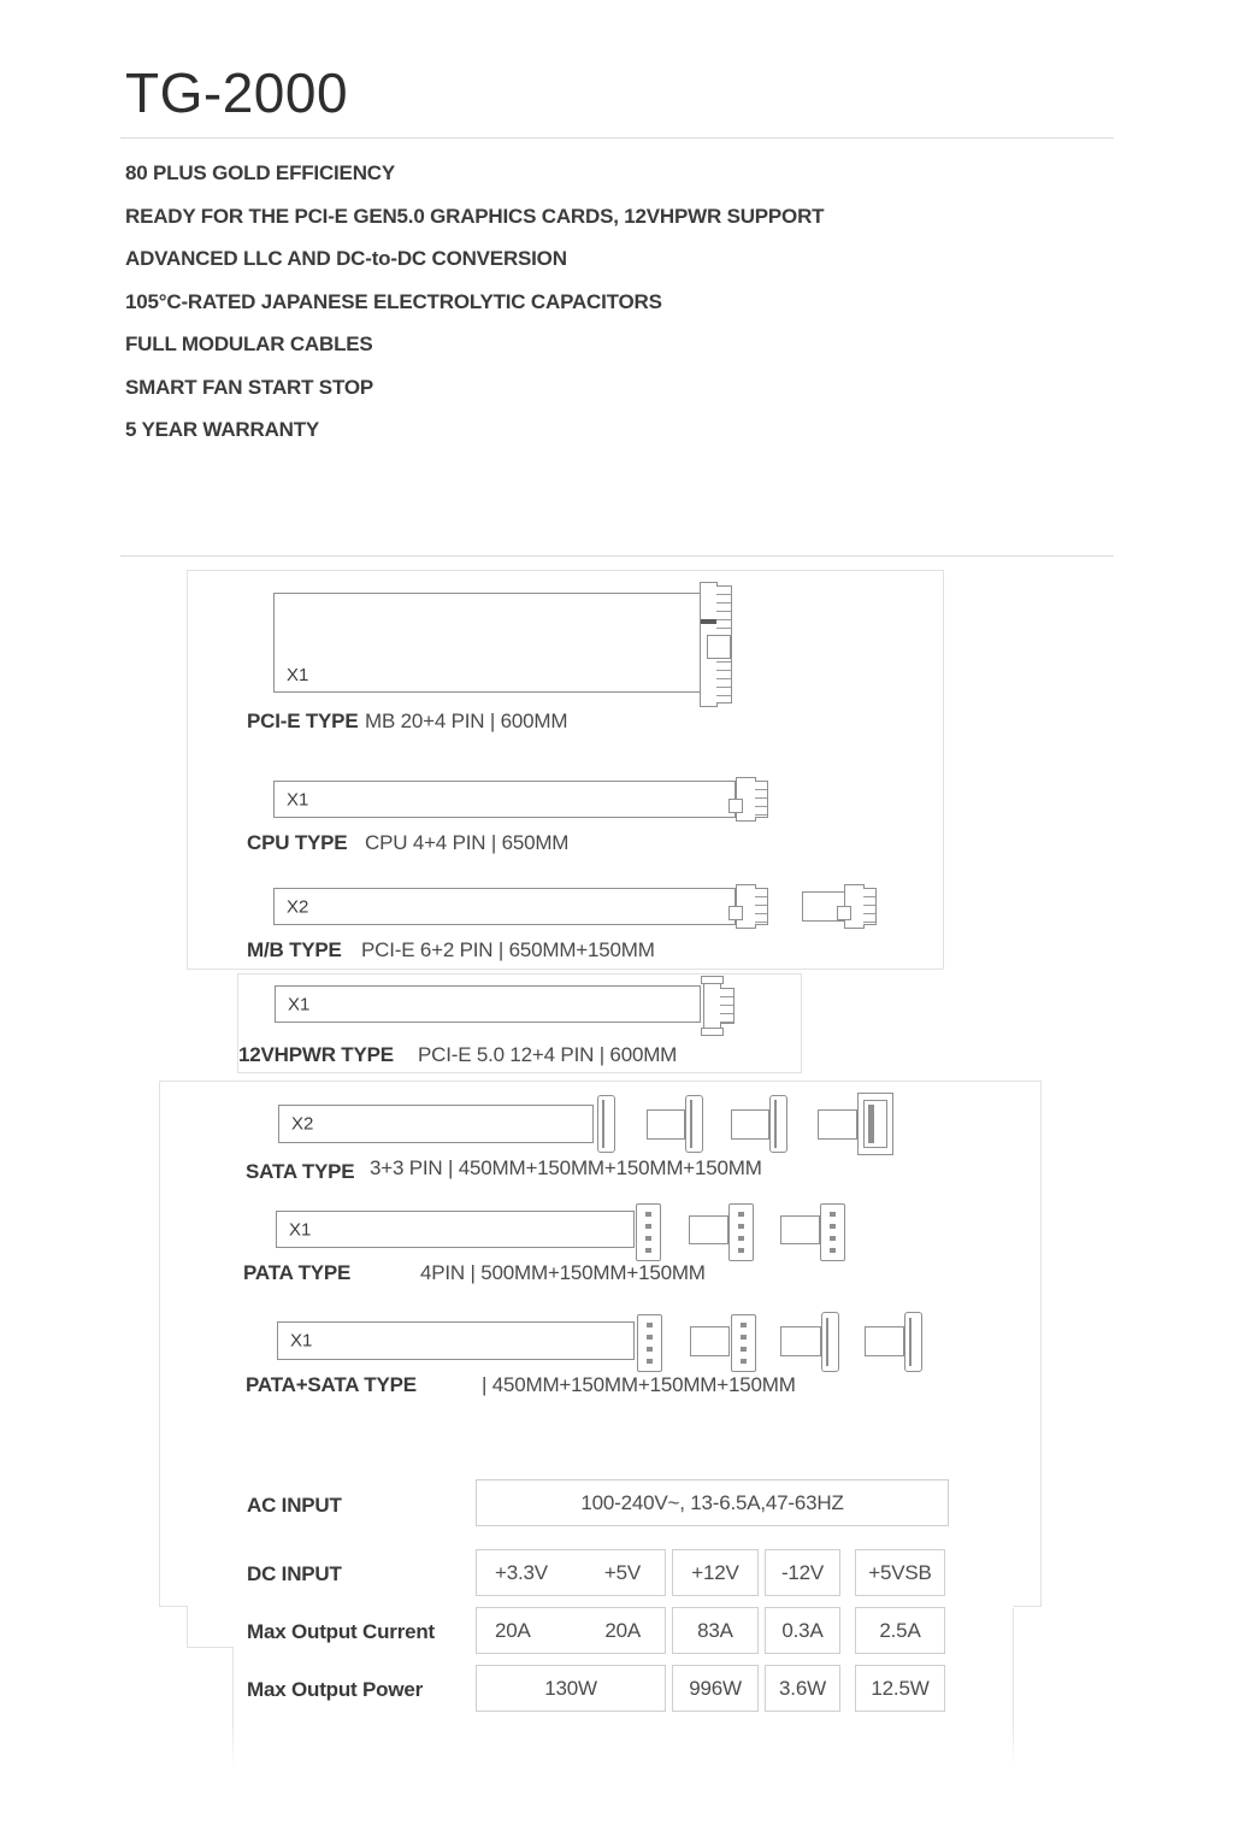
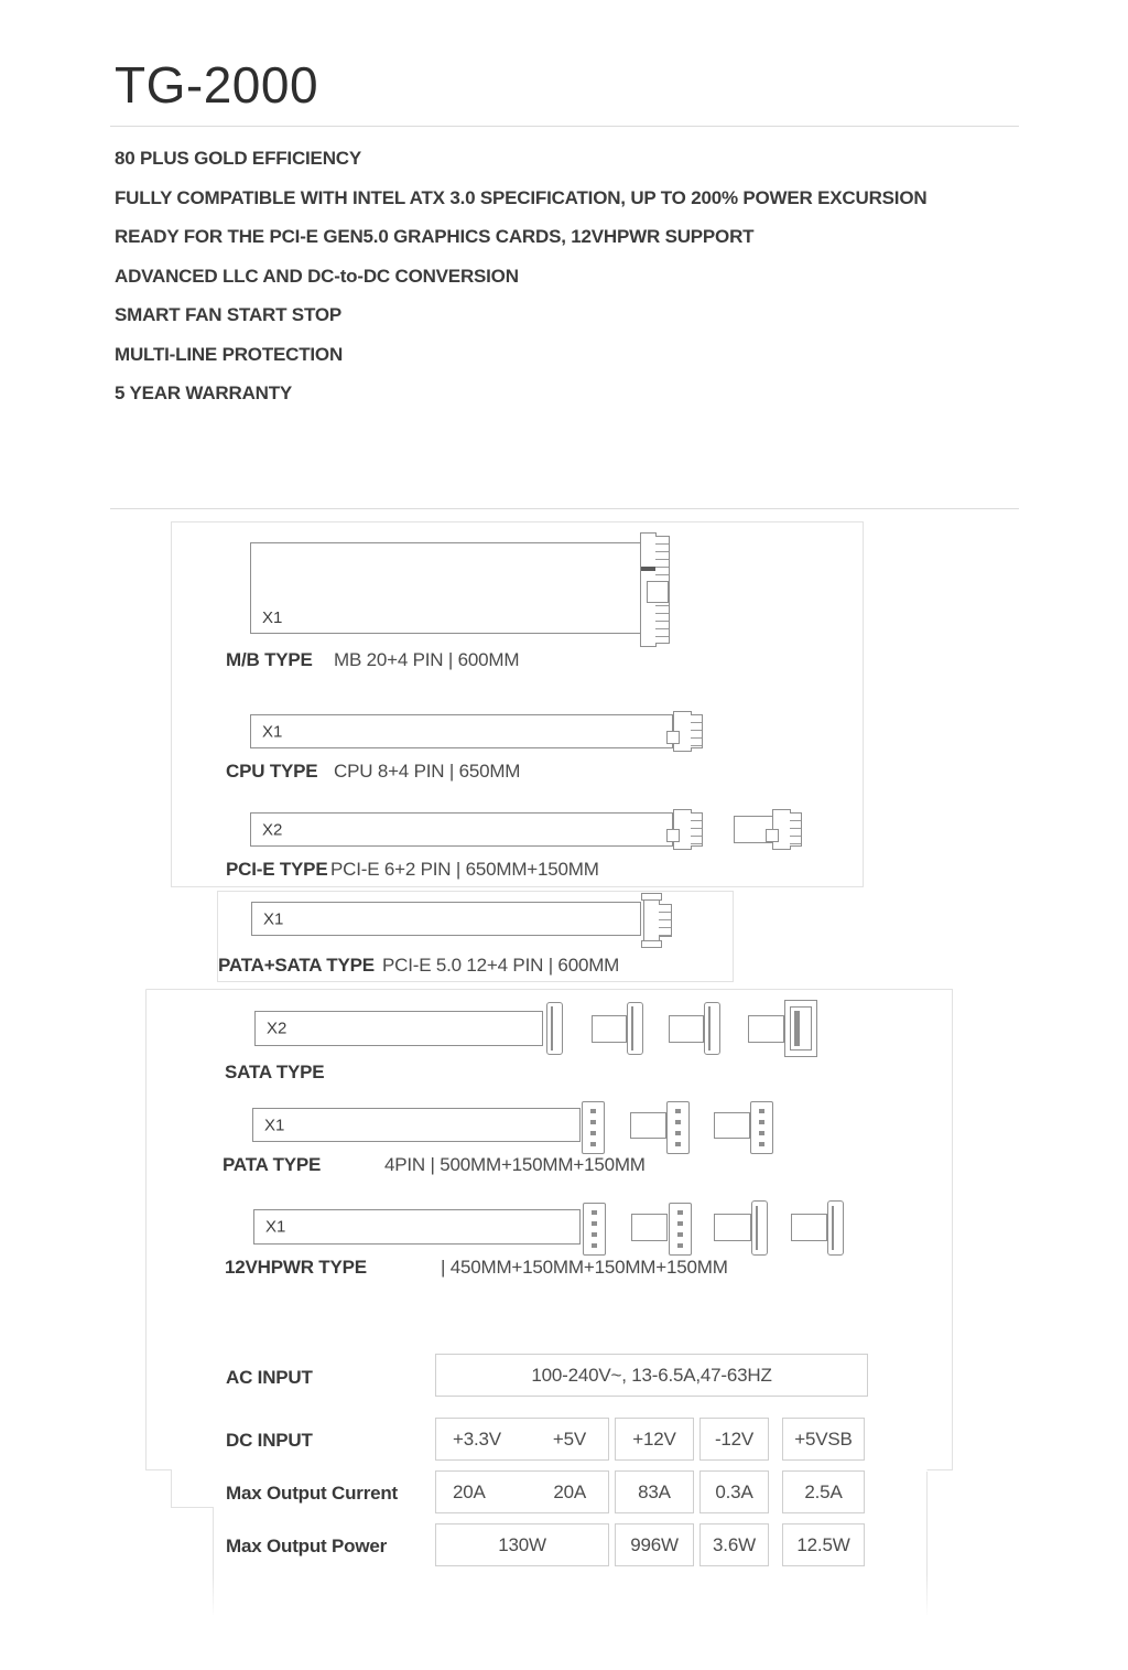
  TG-2000
  80 PLUS GOLD EFFICIENCY
+ FULLY COMPATIBLE WITH INTEL ATX 3.0 SPECIFICATION, UP TO 200% POWER EXCURSION
  READY FOR THE PCI-E GEN5.0 GRAPHICS CARDS, 12VHPWR SUPPORT
  ADVANCED LLC AND DC-to-DC CONVERSION
- 105°C-RATED JAPANESE ELECTROLYTIC CAPACITORS
- FULL MODULAR CABLES
  SMART FAN START STOP
+ MULTI-LINE PROTECTION
  5 YEAR WARRANTY
  X1
- PCI-E TYPE
+ M/B TYPE
  MB 20+4 PIN | 600MM
  X1
  CPU TYPE
- CPU 4+4 PIN | 650MM
+ CPU 8+4 PIN | 650MM
  X2
- M/B TYPE
+ PCI-E TYPE
  PCI-E 6+2 PIN | 650MM+150MM
  X1
- 12VHPWR TYPE
+ PATA+SATA TYPE
  PCI-E 5.0 12+4 PIN | 600MM
  X2
  SATA TYPE
- 3+3 PIN | 450MM+150MM+150MM+150MM
  X1
  PATA TYPE
  4PIN | 500MM+150MM+150MM
  X1
- PATA+SATA TYPE
+ 12VHPWR TYPE
  | 450MM+150MM+150MM+150MM
  AC INPUT
  100-240V~, 13-6.5A,47-63HZ
  DC INPUT
  +3.3V
  +5V
  +12V
  -12V
  +5VSB
  Max Output Current
  20A
  20A
  83A
  0.3A
  2.5A
  Max Output Power
  130W
  996W
  3.6W
  12.5W
